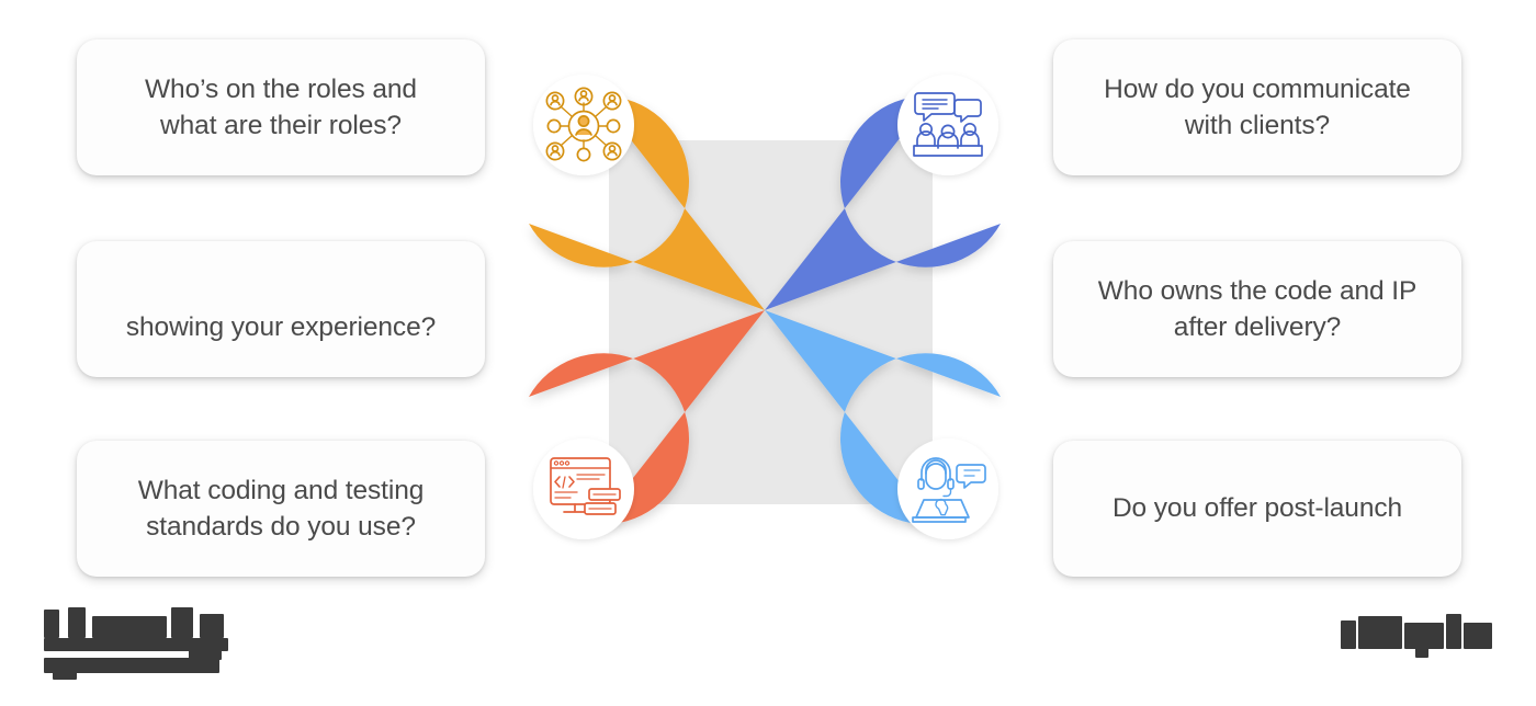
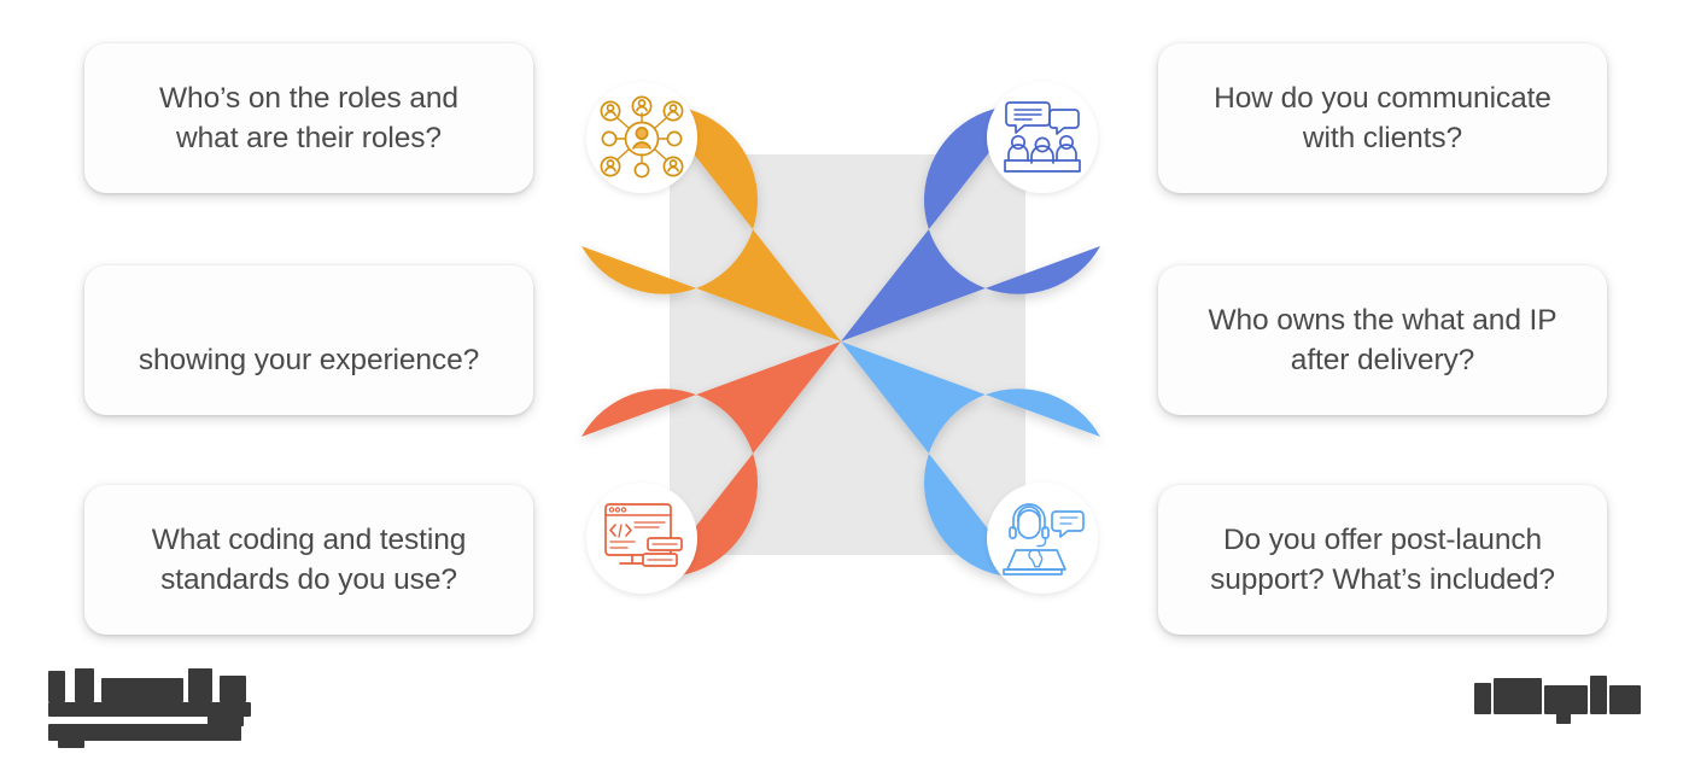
  Who’s on the roles and
  what are their roles?
  showing your experience?
  What coding and testing
  standards do you use?
  How do you communicate
  with clients?
- Who owns the code and IP
+ Who owns the what and IP
  after delivery?
  Do you offer post-launch
+ support? What’s included?
